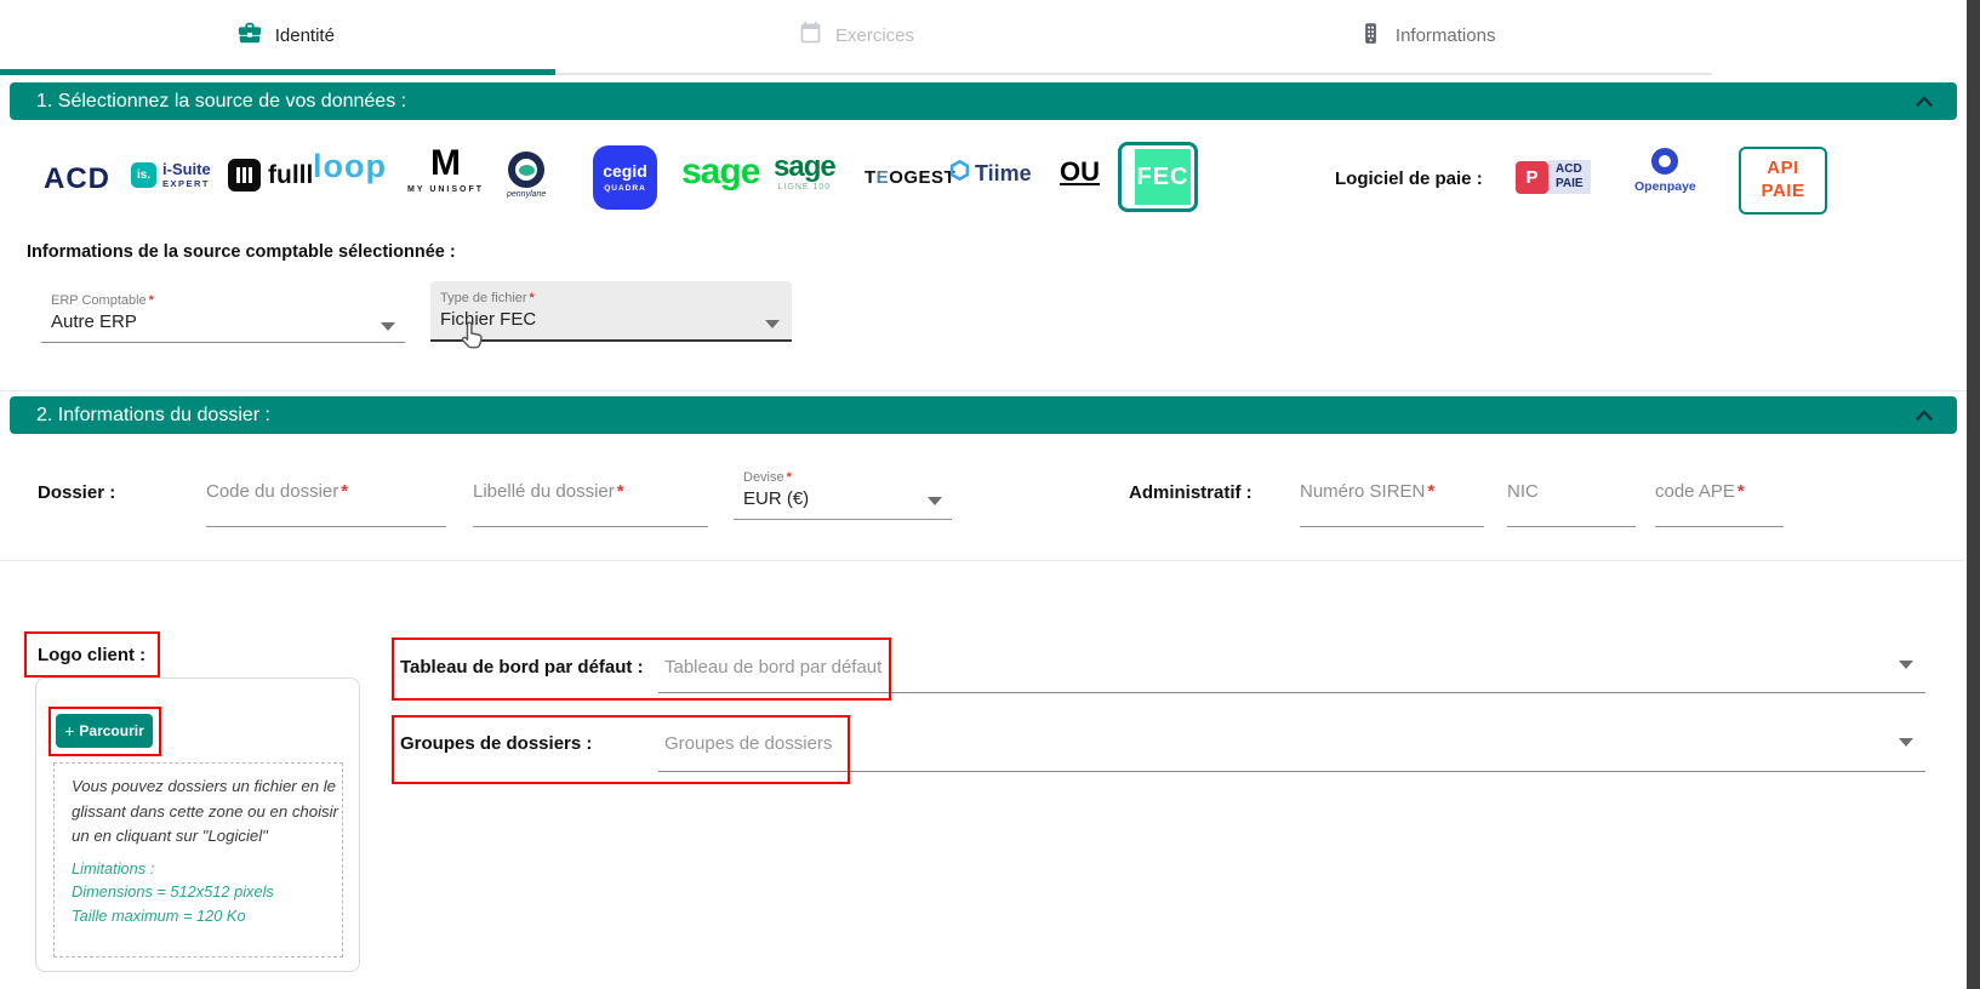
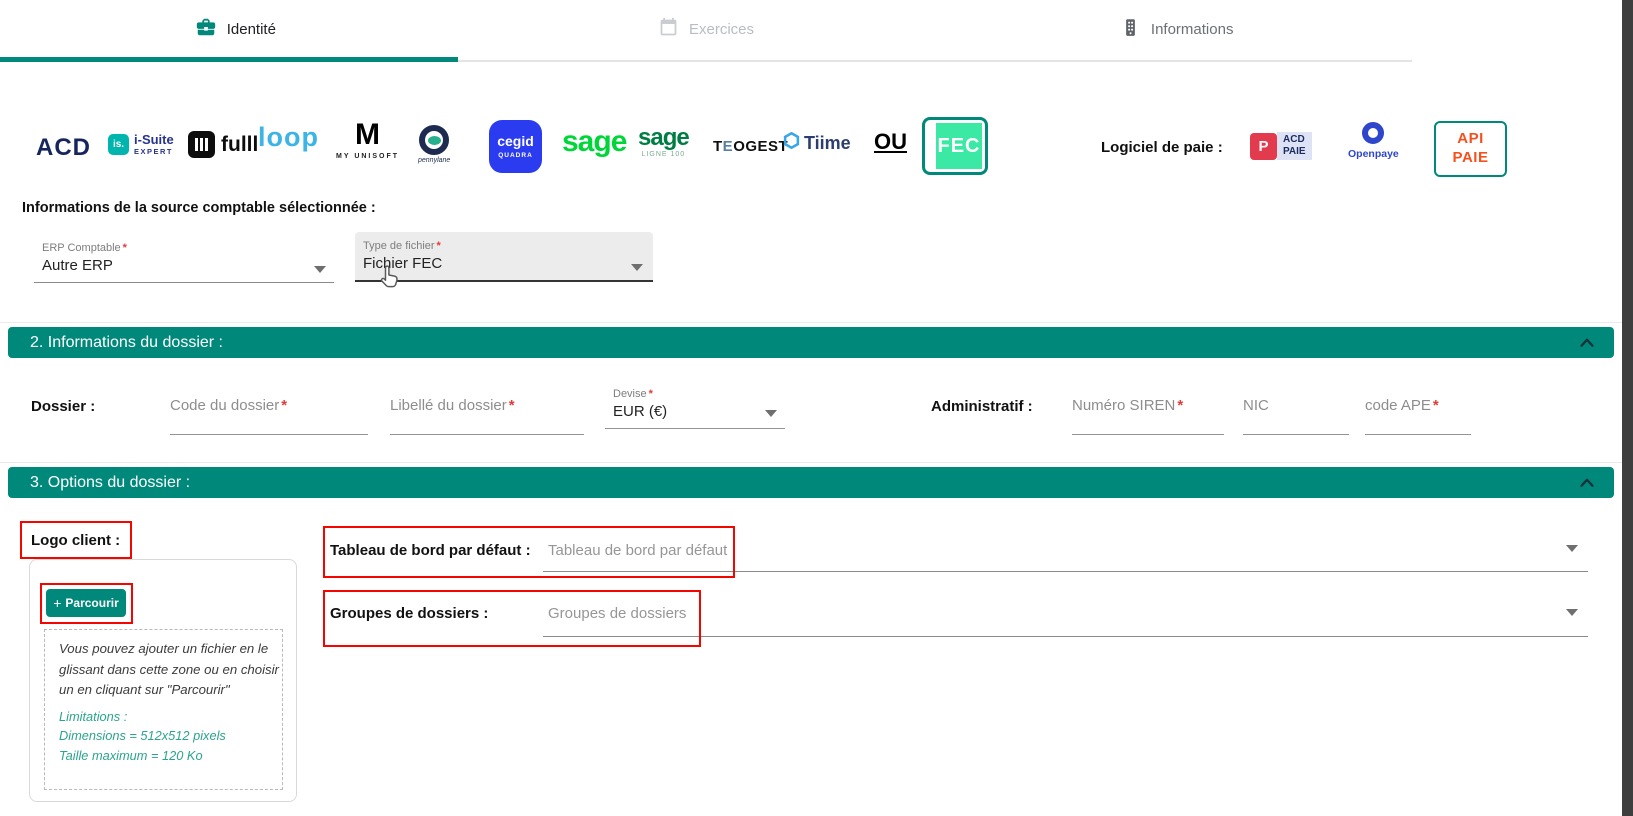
  Identité
  Exercices
  Informations
- 1. Sélectionnez la source de vos données :
  ACD
  is.
  i-Suite
  EXPERT
  fulll
  loop
  M
  cegid
  sage
  sage
  TEOGEST
  Tiime
  OU
  FEC
  Logiciel de paie :
  P
  ACD
  PAIE
  Openpaye
  API
  PAIE
  Informations de la source comptable sélectionnée :
  ERP Comptable *
  Autre ERP
  Type de fichier *
  Fichier FEC
  2. Informations du dossier :
  Dossier :
  Code du dossier
  *
  Libellé du dossier
  *
  Devise *
  EUR (€)
  Administratif :
  Numéro SIREN
  *
  NIC
  code APE
  *
+ 3. Options du dossier :
  Logo client :
  +
  Parcourir
- Vous pouvez dossiers un fichier en le
+ Vous pouvez ajouter un fichier en le
  glissant dans cette zone ou en choisir
- un en cliquant sur "Logiciel"
+ un en cliquant sur "Parcourir"
  Limitations :
  Dimensions = 512x512 pixels
  Taille maximum = 120 Ko
  Tableau de bord par défaut :
  Tableau de bord par défaut
  Groupes de dossiers :
  Groupes de dossiers
